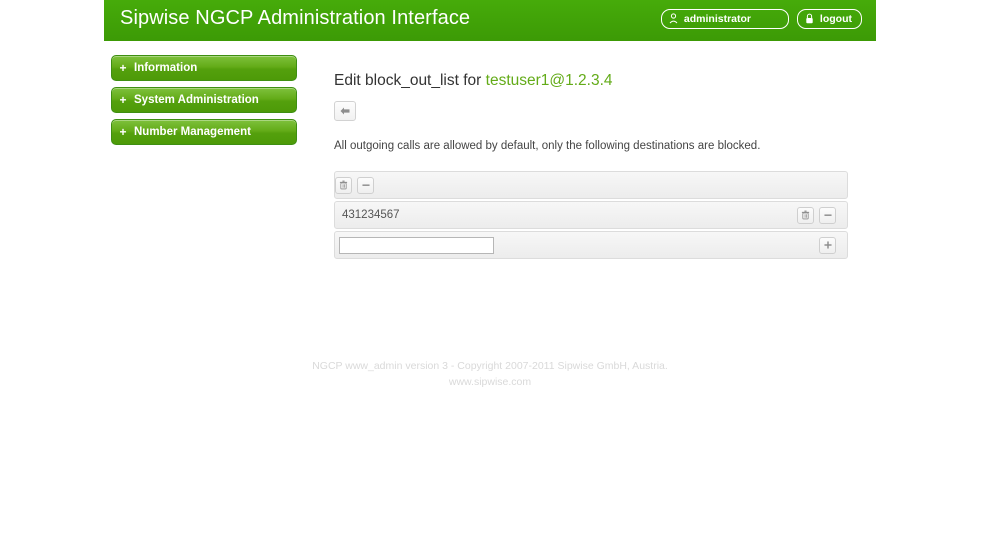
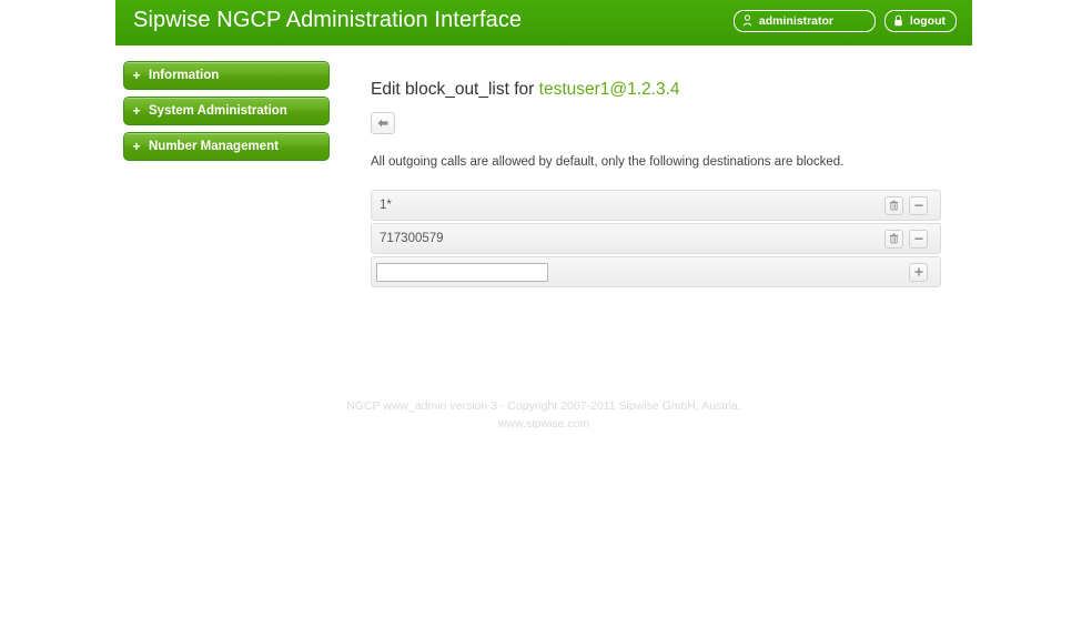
  Sipwise NGCP Administration Interface
  administrator
  logout
  +
  Information
  +
  System Administration
  +
  Number Management
  Edit block_out_list for testuser1@1.2.3.4
  All outgoing calls are allowed by default, only the following destinations are blocked.
+ 1*
- 431234567
+ 717300579
  NGCP www_admin version 3 - Copyright 2007-2011 Sipwise GmbH, Austria.
  www.sipwise.com
